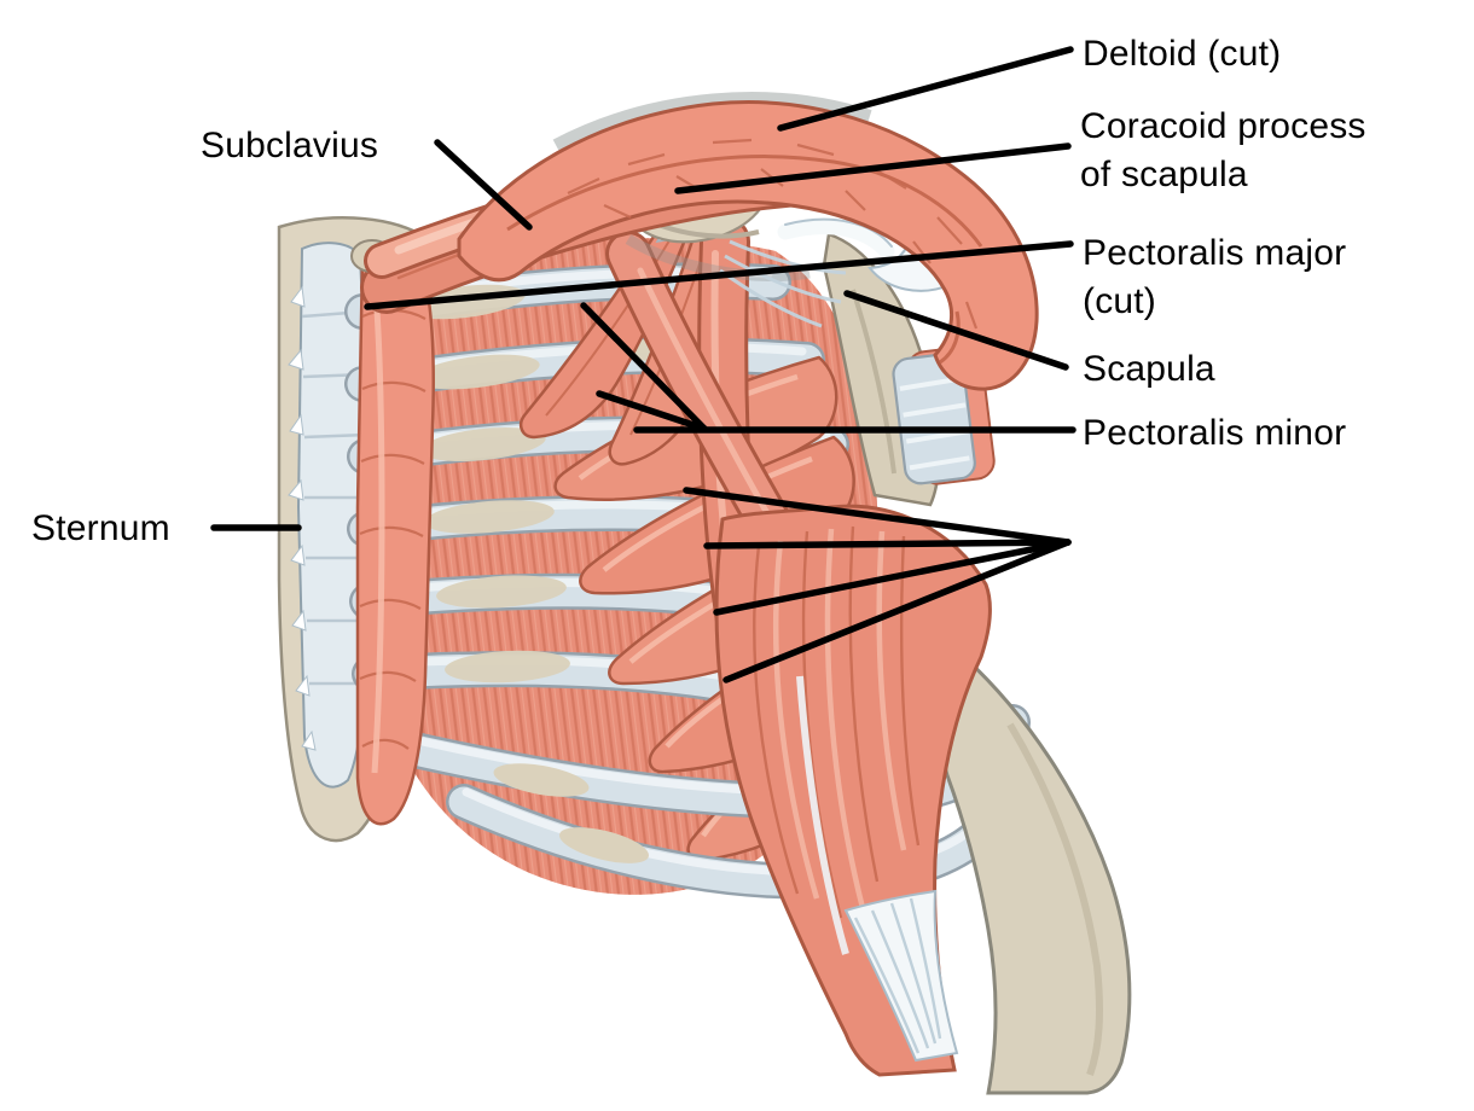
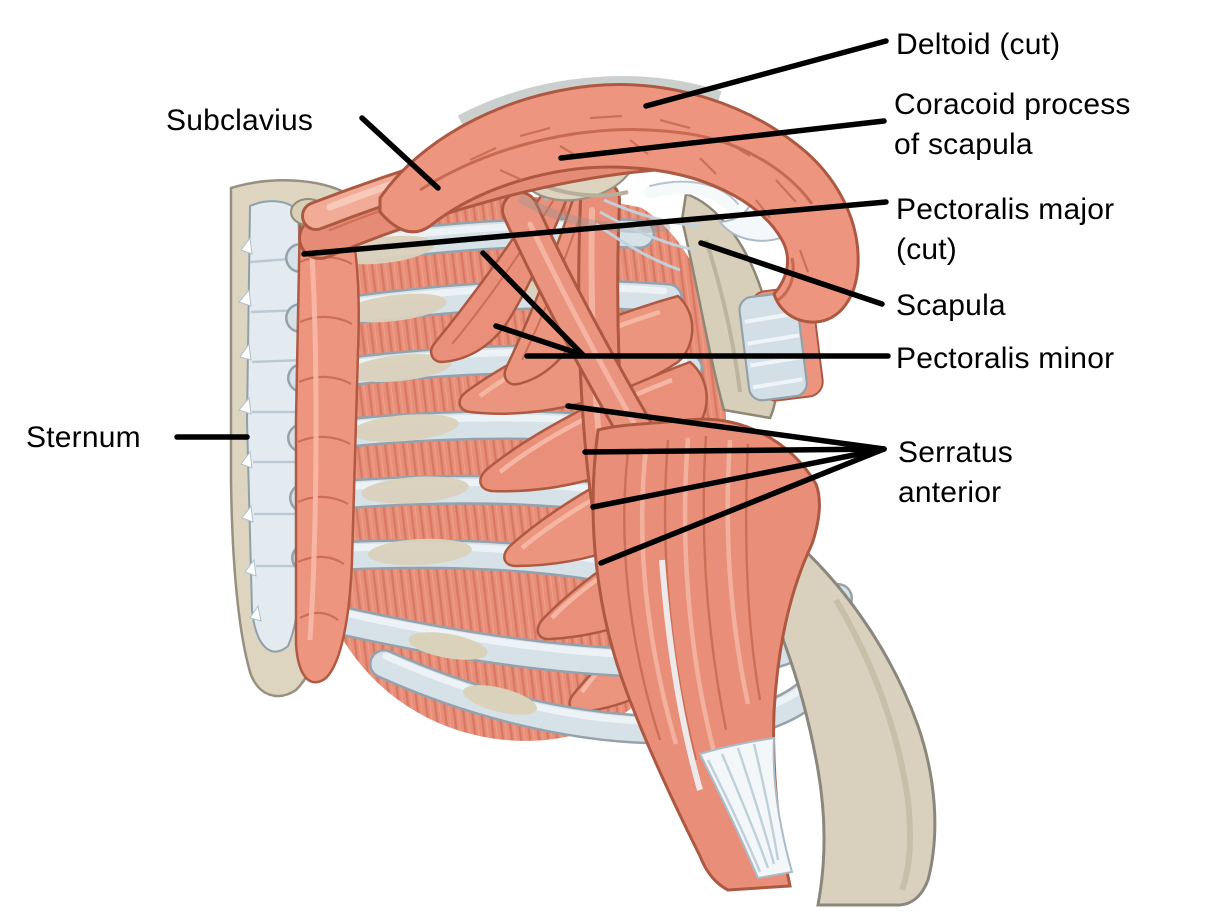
  Subclavius
  Sternum
  Deltoid (cut)
  Coracoid process
  of scapula
  Pectoralis major
  (cut)
  Scapula
  Pectoralis minor
+ Serratus
+ anterior
